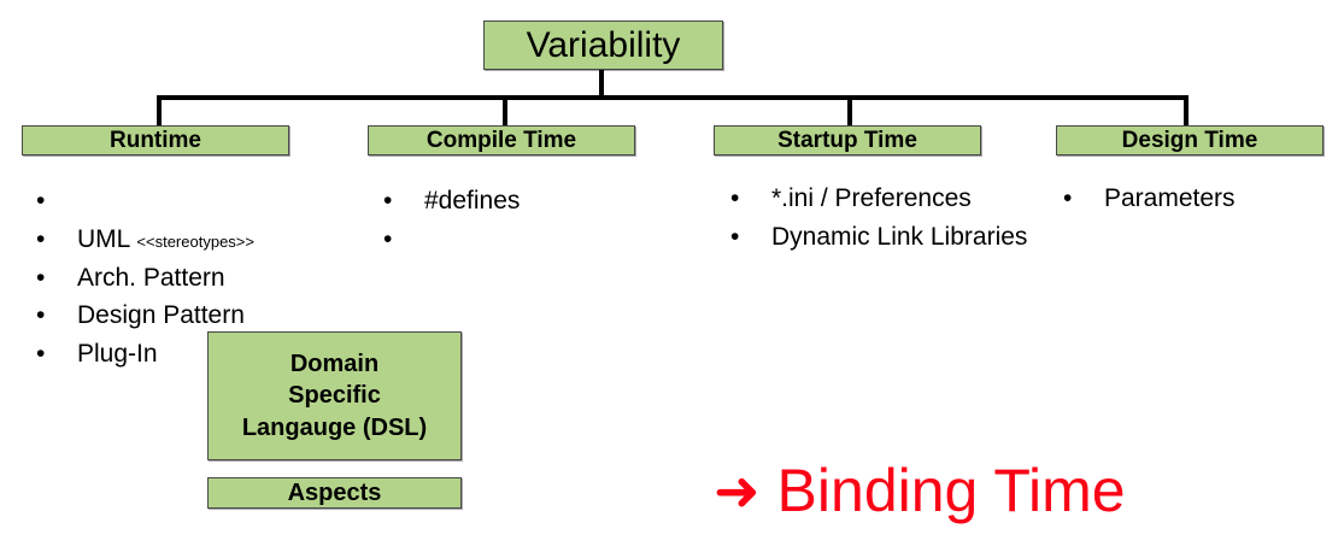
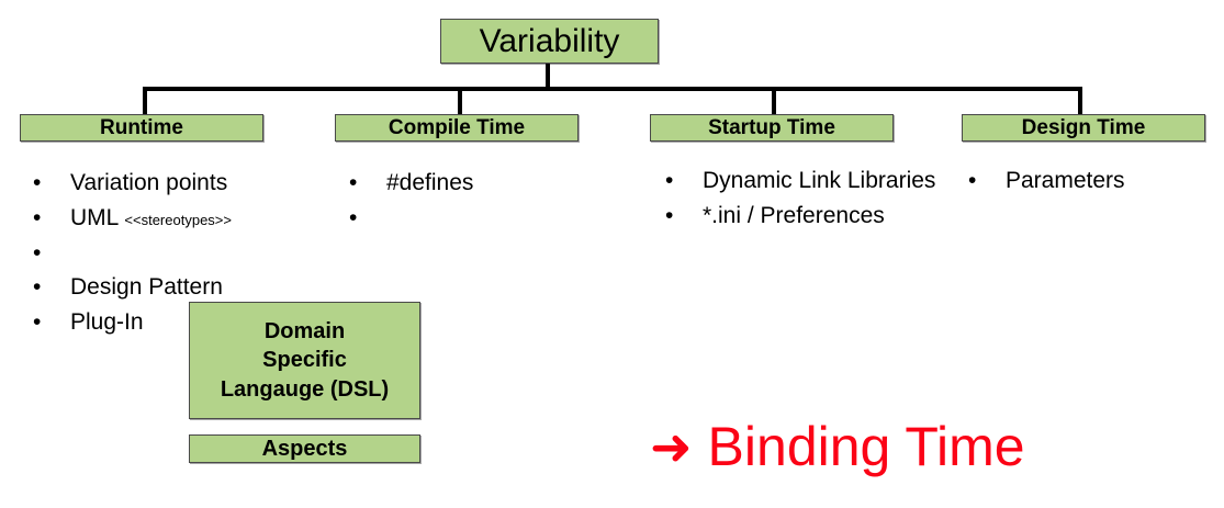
  Variability
  Runtime
  Compile Time
  Startup Time
  Design Time
  •
+ Variation points
  •
  UML <<stereotypes>>
  •
- Arch. Pattern
  •
  Design Pattern
  •
  Plug-In
  •
  #defines
  •
  •
- *.ini / Preferences
+ Dynamic Link Libraries
  •
- Dynamic Link Libraries
+ *.ini / Preferences
  •
  Parameters
  Domain
  Specific
  Langauge (DSL)
  Aspects
  ➜
  Binding Time
